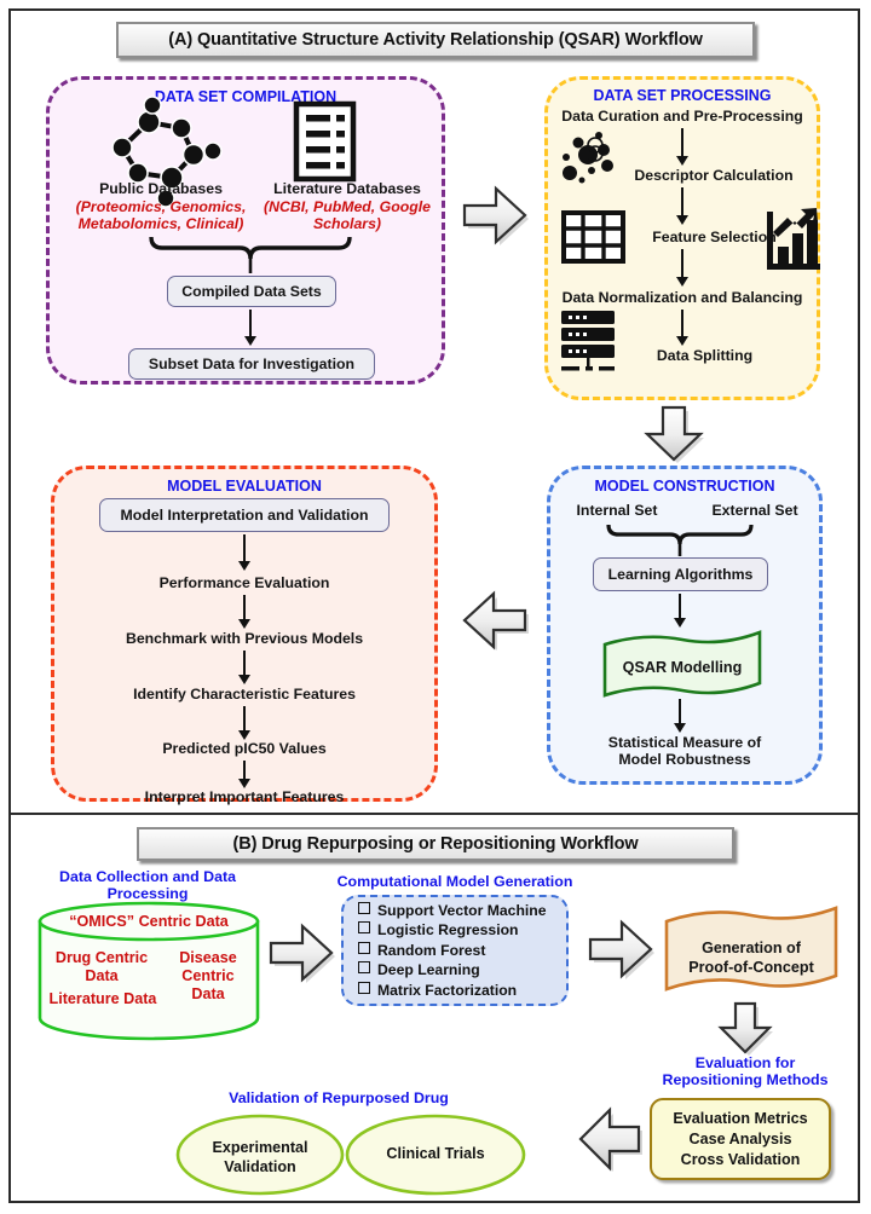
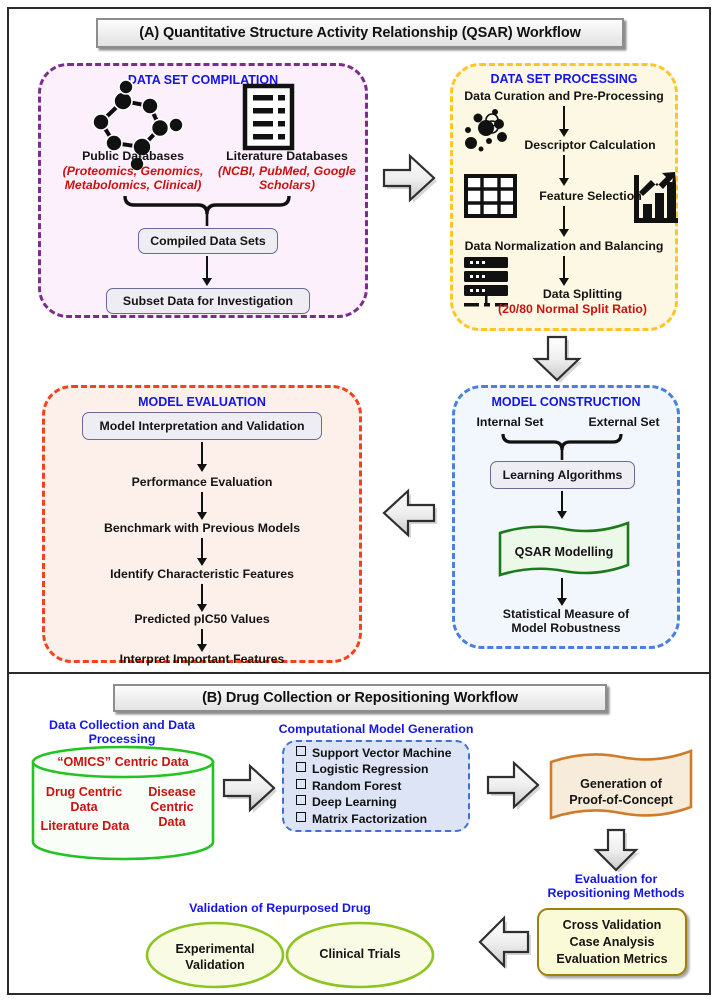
  (A) Quantitative Structure Activity Relationship (QSAR) Workflow
  DATA SET COMPILATION
  Public Databases
  (Proteomics, Genomics, Metabolomics, Clinical)
  Literature Databases
  (NCBI, PubMed, Google Scholars)
  Compiled Data Sets
  Subset Data for Investigation
  DATA SET PROCESSING
  Data Curation and Pre-Processing
  Descriptor Calculation
  Feature Selection
  Data Normalization and Balancing
  Data Splitting
+ (20/80 Normal Split Ratio)
  MODEL EVALUATION
  Model Interpretation and Validation
  Performance Evaluation
  Benchmark with Previous Models
  Identify Characteristic Features
  Predicted pIC50 Values
  Interpret Important Features
  MODEL CONSTRUCTION
  Internal Set
  External Set
  Learning Algorithms
  QSAR Modelling
  Statistical Measure of
  Model Robustness
- (B) Drug Repurposing or Repositioning Workflow
+ (B) Drug Collection or Repositioning Workflow
  Data Collection and Data
  Processing
  “OMICS” Centric Data
  Drug Centric Data
  Disease Centric Data
  Literature Data
  Computational Model Generation
  Support Vector Machine
  Logistic Regression
  Random Forest
  Deep Learning
  Matrix Factorization
  Generation of
  Proof-of-Concept
  Evaluation for
  Repositioning Methods
- Evaluation Metrics
+ Cross Validation
  Case Analysis
- Cross Validation
+ Evaluation Metrics
  Validation of Repurposed Drug
  Experimental
  Validation
  Clinical Trials
